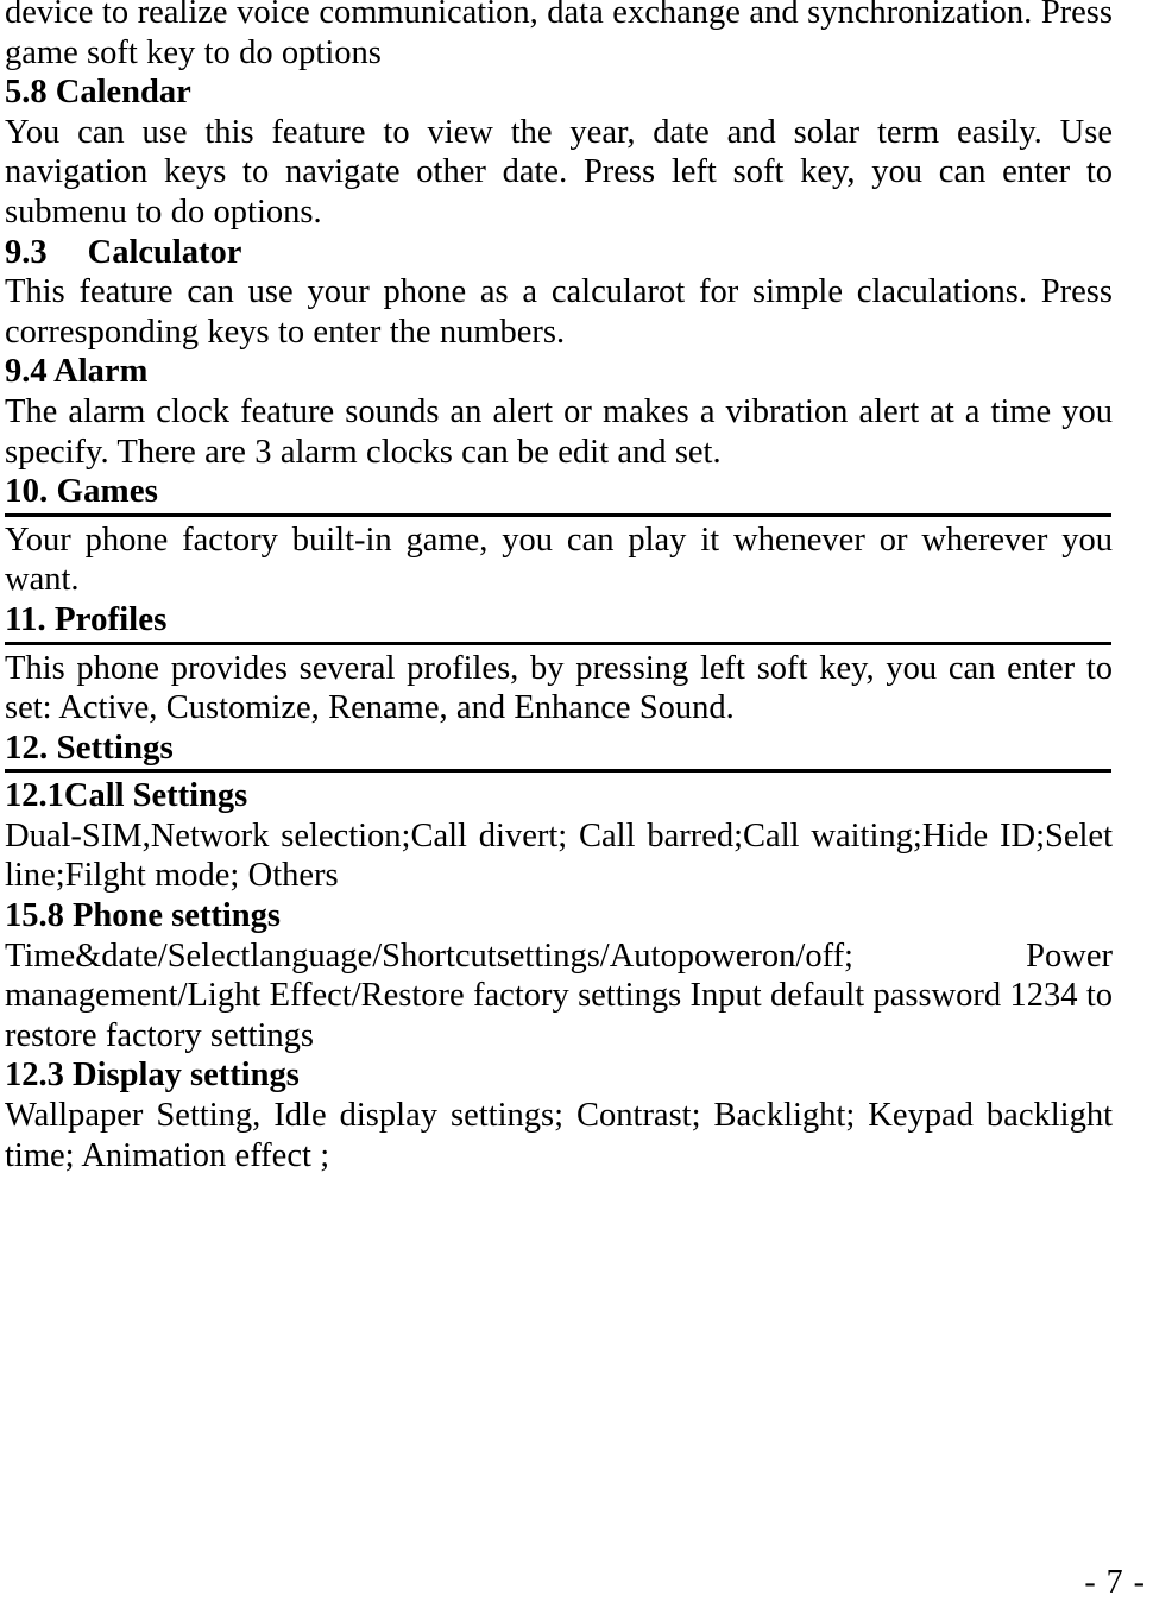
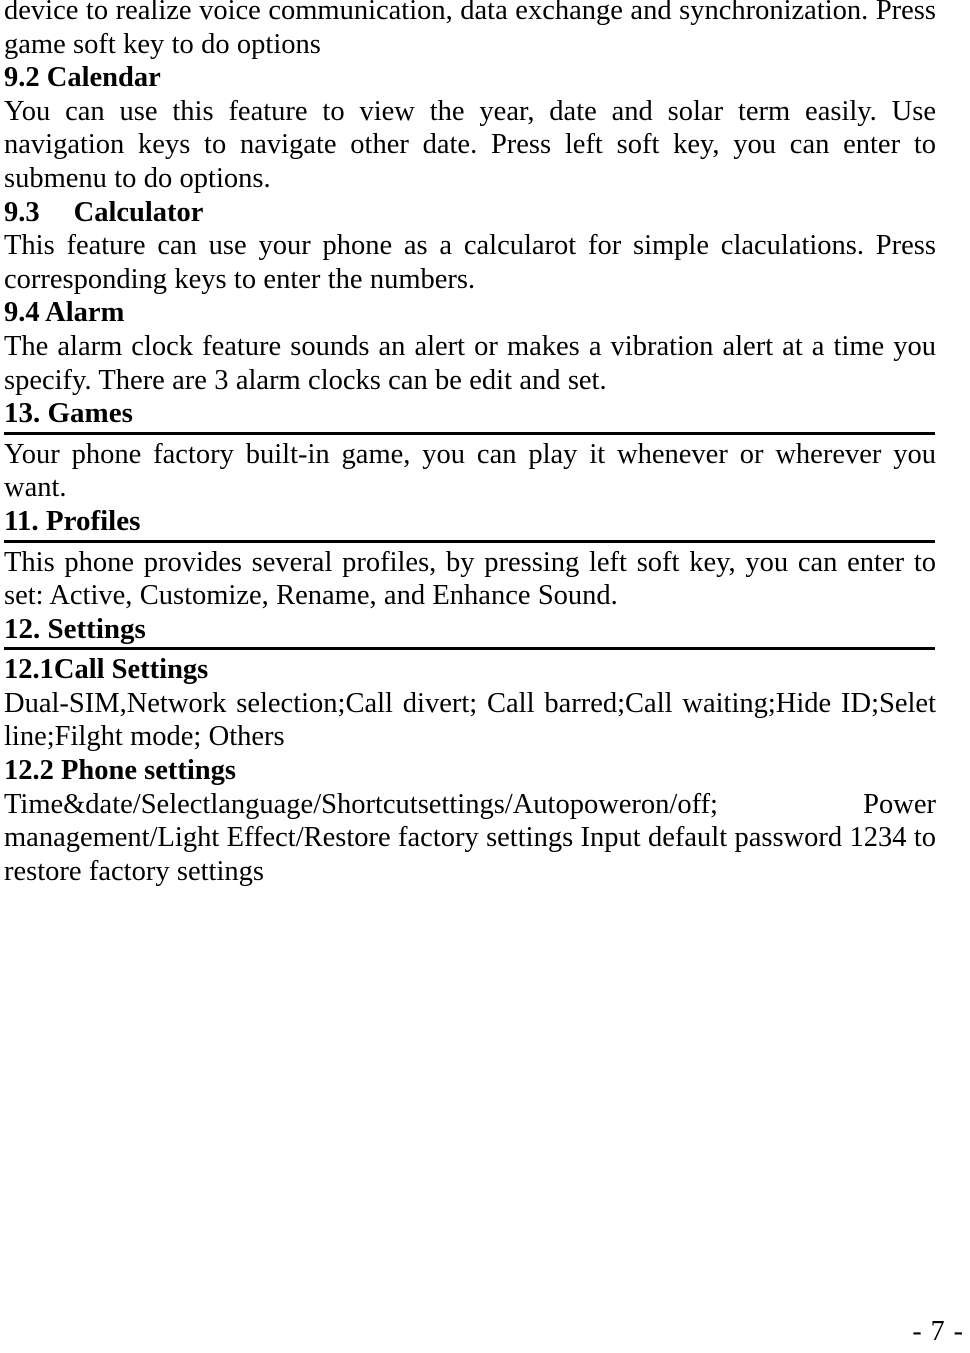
  device to realize voice communication, data exchange and synchronization. Press game soft key to do options
- 5.8 Calendar
+ 9.2 Calendar
  You can use this feature to view the year, date and solar term easily. Use navigation keys to navigate other date. Press left soft key, you can enter to submenu to do options.
  9.3 Calculator
  This feature can use your phone as a calcularot for simple claculations. Press corresponding keys to enter the numbers.
  9.4 Alarm
  The alarm clock feature sounds an alert or makes a vibration alert at a time you specify. There are 3 alarm clocks can be edit and set.
- 10. Games
+ 13. Games
  Your phone factory built-in game, you can play it whenever or wherever you want.
  11. Profiles
  This phone provides several profiles, by pressing left soft key, you can enter to set: Active, Customize, Rename, and Enhance Sound.
  12. Settings
  12.1Call Settings
  Dual-SIM,Network selection;Call divert; Call barred;Call waiting;Hide ID;Selet line;Filght mode; Others
- 15.8 Phone settings
+ 12.2 Phone settings
  Time&date/Selectlanguage/Shortcutsettings/Autopoweron/off; Power management/Light Effect/Restore factory settings Input default password 1234 to restore factory settings
- 12.3 Display settings
- Wallpaper Setting, Idle display settings; Contrast; Backlight; Keypad backlight time; Animation effect ;
  - 7 -
